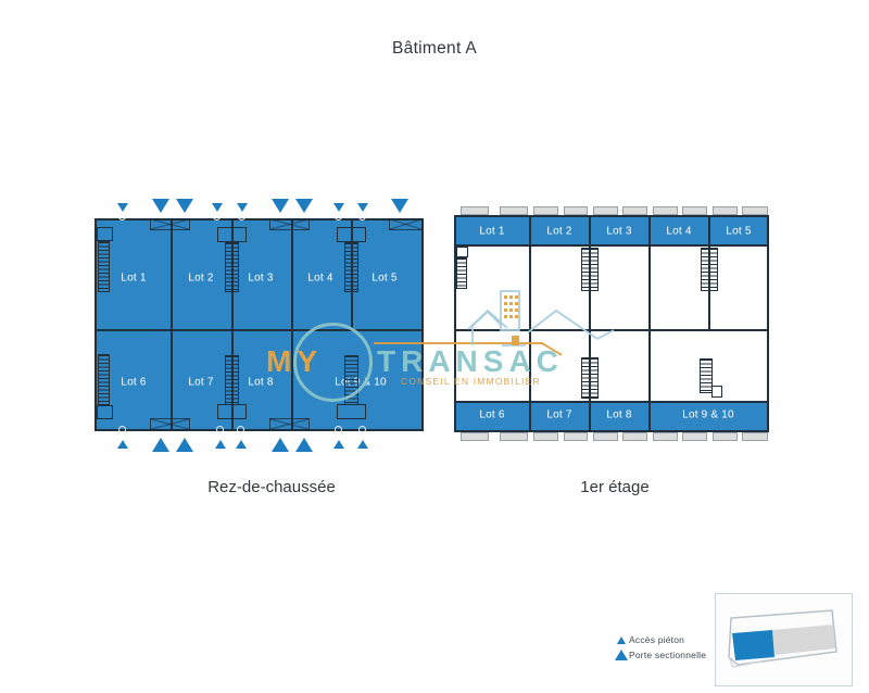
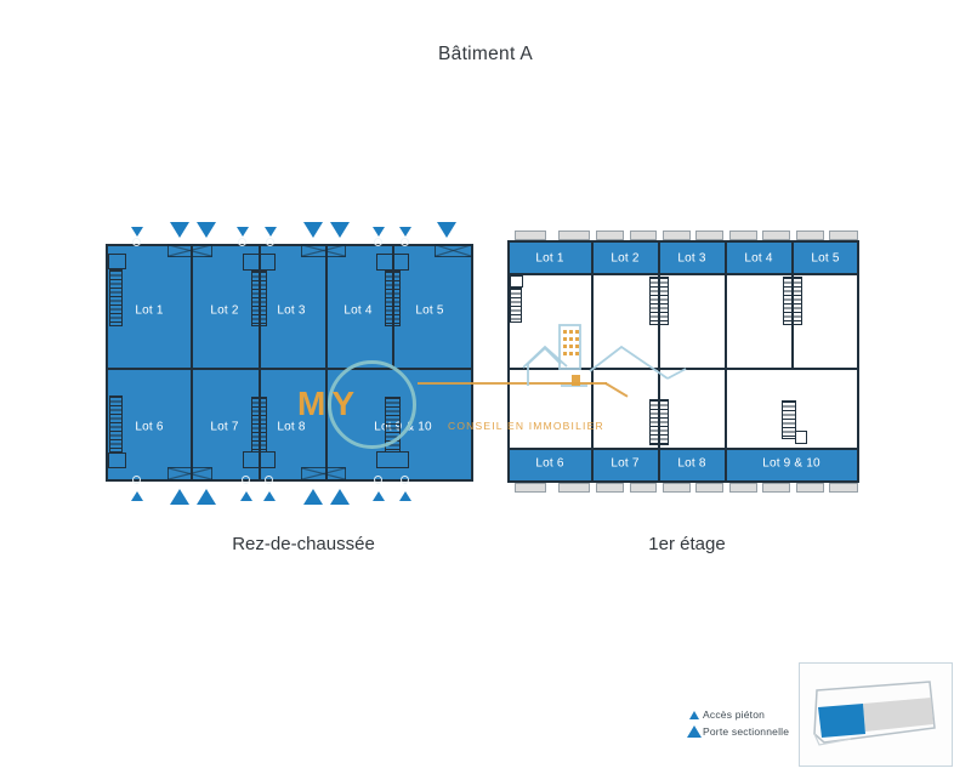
  Bâtiment A
  Lot 1
  Lot 2
  Lot 3
  Lot 4
  Lot 5
  Lot 6
  Lot 7
  Lot 8
  Lot 1
  Lot 2
  Lot 3
  Lot 4
  Lot 5
  Lot 6
  Lot 7
  Lot 8
  Lot 9 & 10
  Rez-de-chaussée
  1er étage
  MY
- TRANSAC
  CONSEIL EN IMMOBILIER
  Accès piéton
  Porte sectionnelle
